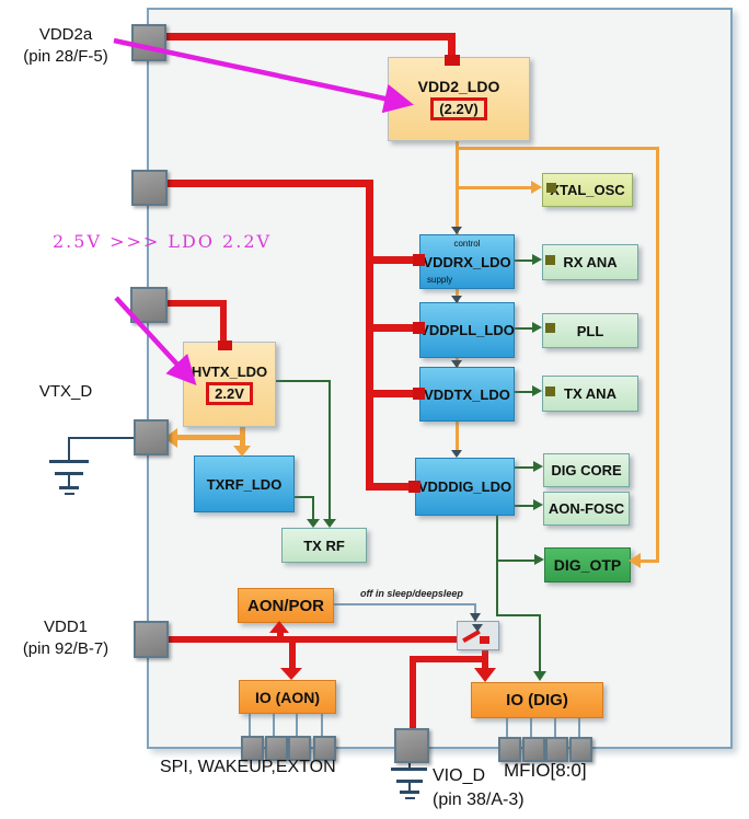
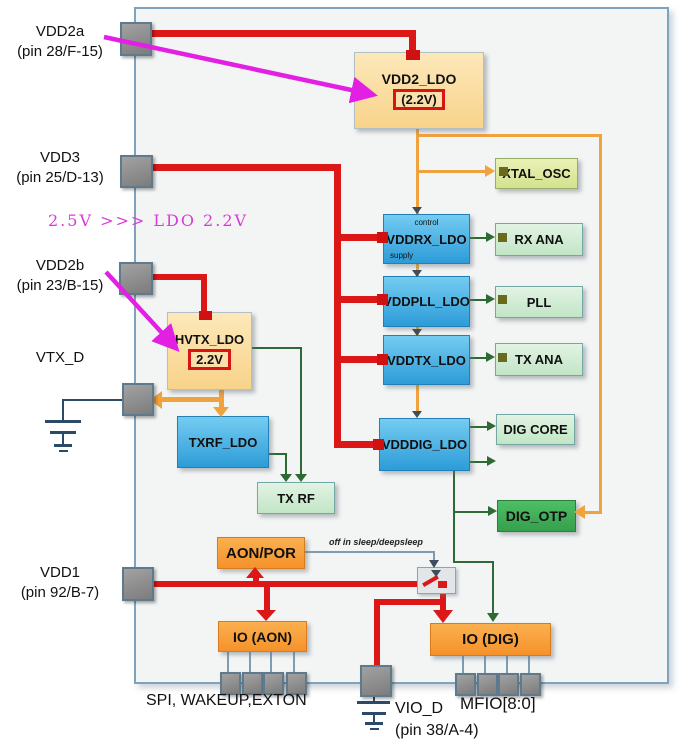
  VDD2_LDO
  (2.2V)
  HVTX_LDO
  2.2V
  control
  VDDRX_LDO
  supply
  DDPLL_LDO
  VDDTX_LDO
  VDDDIG_LDO
  TXRF_LDO
  TAL_OSC
  RX ANA
  PLL
  TX ANA
  DIG CORE
- AON-FOSC
  DIG_OTP
  TX RF
  AON/POR
  IO (AON)
  IO (DIG)
  VDD2a
- (pin 28/F-5)
+ (pin 28/F-15)
+ VDD3
+ (pin 25/D-13)
+ VDD2b
+ (pin 23/B-15)
  VTX_D
  VDD1
  (pin 92/B-7)
  2.5V >>> LDO 2.2V
  off in sleep/deepsleep
  SPI, WAKEUP,EXTON
  MFIO[8:0]
  VIO_D
- (pin 38/A-3)
+ (pin 38/A-4)
